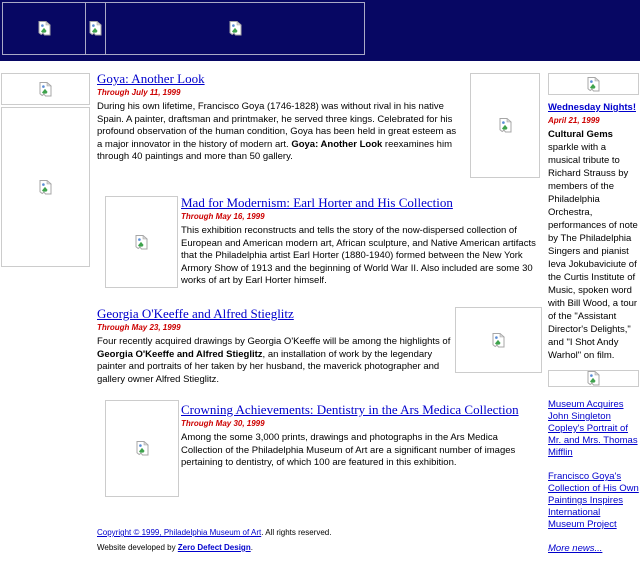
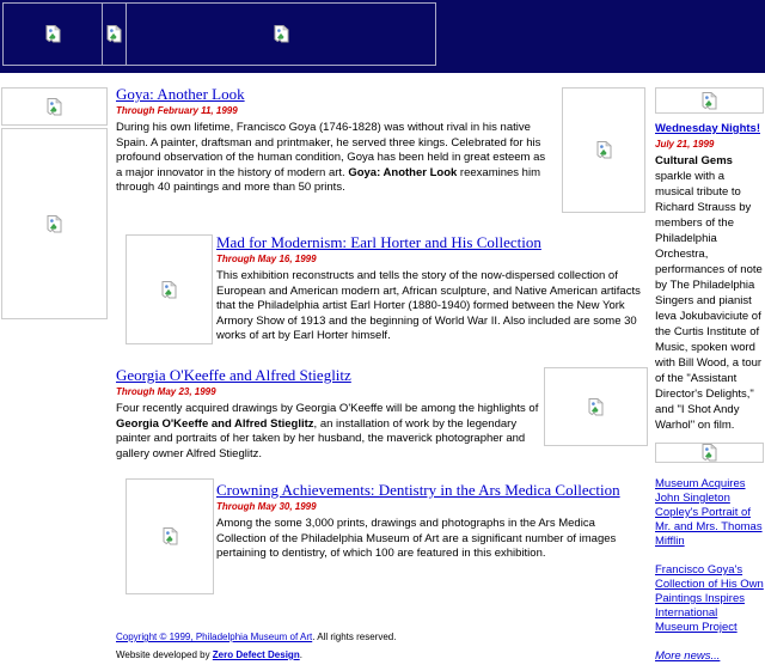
  Goya: Another Look
- Through July 11, 1999
+ Through February 11, 1999
- During his own lifetime, Francisco Goya (1746-1828) was without rival in his native Spain. A painter, draftsman and printmaker, he served three kings. Celebrated for his profound observation of the human condition, Goya has been held in great esteem as a major innovator in the history of modern art. Goya: Another Look reexamines him through 40 paintings and more than 50 gallery.
+ During his own lifetime, Francisco Goya (1746-1828) was without rival in his native Spain. A painter, draftsman and printmaker, he served three kings. Celebrated for his profound observation of the human condition, Goya has been held in great esteem as a major innovator in the history of modern art. Goya: Another Look reexamines him through 40 paintings and more than 50 prints.
  Mad for Modernism: Earl Horter and His Collection
  Through May 16, 1999
  This exhibition reconstructs and tells the story of the now-dispersed collection of European and American modern art, African sculpture, and Native American artifacts that the Philadelphia artist Earl Horter (1880-1940) formed between the New York Armory Show of 1913 and the beginning of World War II. Also included are some 30 works of art by Earl Horter himself.
  Georgia O'Keeffe and Alfred Stieglitz
  Through May 23, 1999
  Four recently acquired drawings by Georgia O'Keeffe will be among the highlights of Georgia O'Keeffe and Alfred Stieglitz, an installation of work by the legendary painter and portraits of her taken by her husband, the maverick photographer and gallery owner Alfred Stieglitz.
  Crowning Achievements: Dentistry in the Ars Medica Collection
  Through May 30, 1999
  Among the some 3,000 prints, drawings and photographs in the Ars Medica Collection of the Philadelphia Museum of Art are a significant number of images pertaining to dentistry, of which 100 are featured in this exhibition.
  Wednesday Nights!
- April 21, 1999
+ July 21, 1999
  Cultural Gems sparkle with a musical tribute to Richard Strauss by members of the Philadelphia Orchestra, performances of note by The Philadelphia Singers and pianist Ieva Jokubaviciute of the Curtis Institute of Music, spoken word with Bill Wood, a tour of the "Assistant Director's Delights," and "I Shot Andy Warhol" on film.
  Museum Acquires John Singleton Copley's Portrait of Mr. and Mrs. Thomas Mifflin
  Francisco Goya's Collection of His Own Paintings Inspires International Museum Project
  More news...
  Copyright © 1999, Philadelphia Museum of Art. All rights reserved.
  Website developed by Zero Defect Design.
